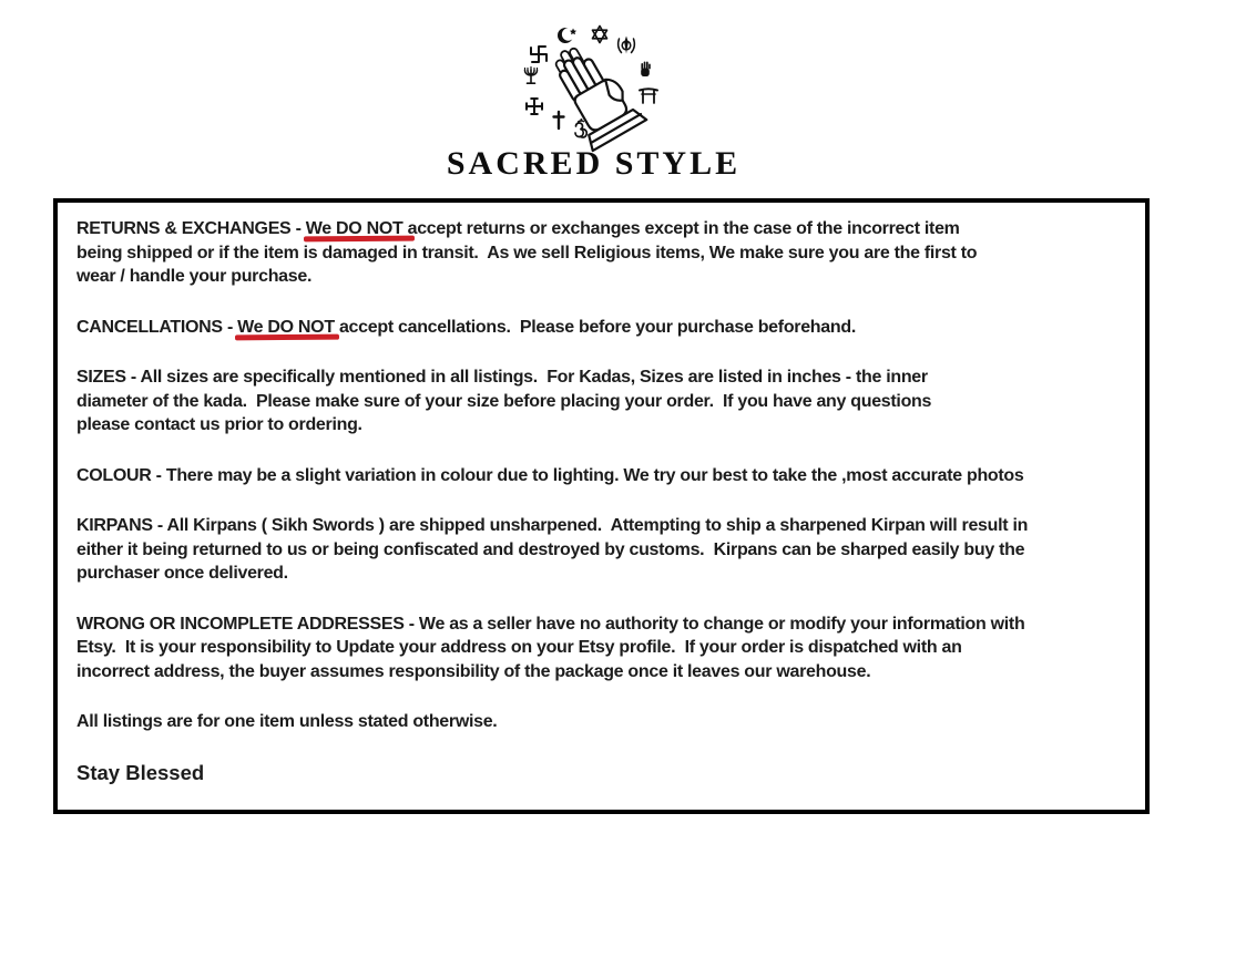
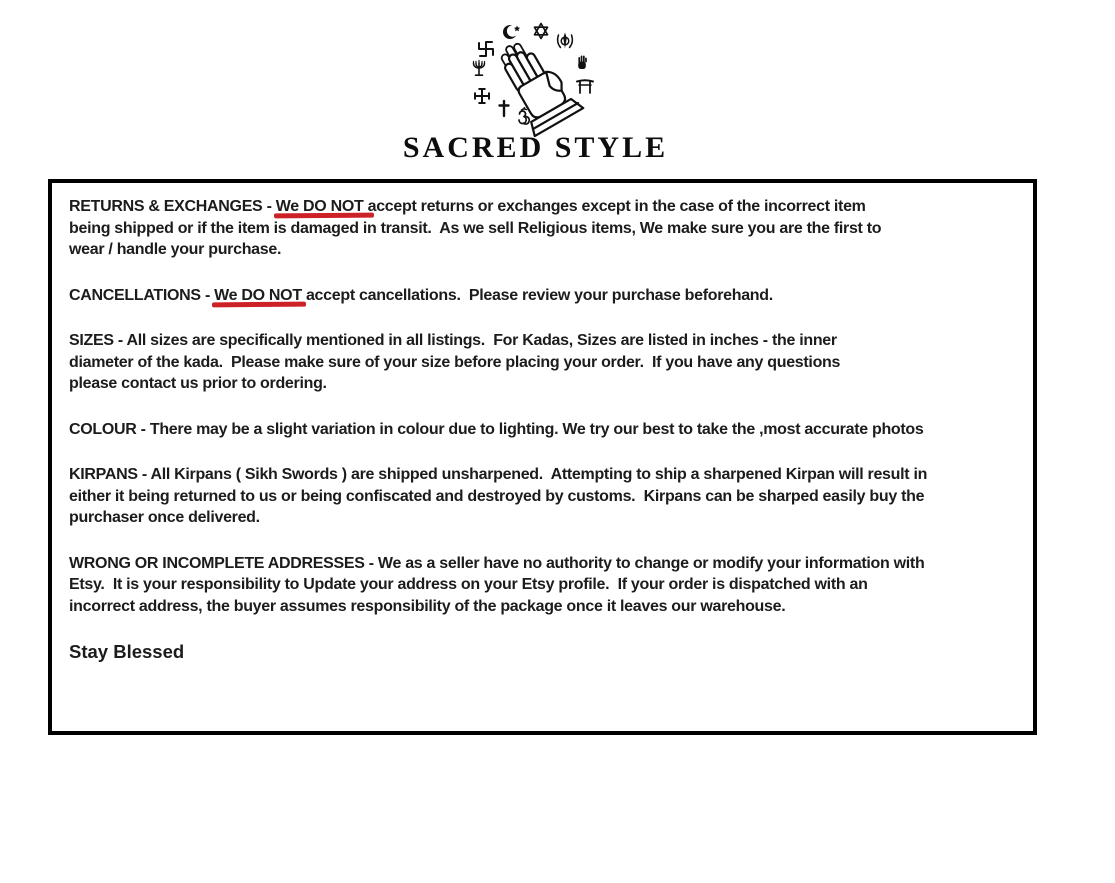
  SACRED STYLE
  RETURNS & EXCHANGES - We DO NOT accept returns or exchanges except in the case of the incorrect item
  being shipped or if the item is damaged in transit. As we sell Religious items, We make sure you are the first to
  wear / handle your purchase.
- CANCELLATIONS - We DO NOT accept cancellations. Please before your purchase beforehand.
+ CANCELLATIONS - We DO NOT accept cancellations. Please review your purchase beforehand.
  SIZES - All sizes are specifically mentioned in all listings. For Kadas, Sizes are listed in inches - the inner
  diameter of the kada. Please make sure of your size before placing your order. If you have any questions
  please contact us prior to ordering.
  COLOUR - There may be a slight variation in colour due to lighting. We try our best to take the ,most accurate photos
  KIRPANS - All Kirpans ( Sikh Swords ) are shipped unsharpened. Attempting to ship a sharpened Kirpan will result in
  either it being returned to us or being confiscated and destroyed by customs. Kirpans can be sharped easily buy the
  purchaser once delivered.
  WRONG OR INCOMPLETE ADDRESSES - We as a seller have no authority to change or modify your information with
  Etsy. It is your responsibility to Update your address on your Etsy profile. If your order is dispatched with an
  incorrect address, the buyer assumes responsibility of the package once it leaves our warehouse.
- All listings are for one item unless stated otherwise.
  Stay Blessed
